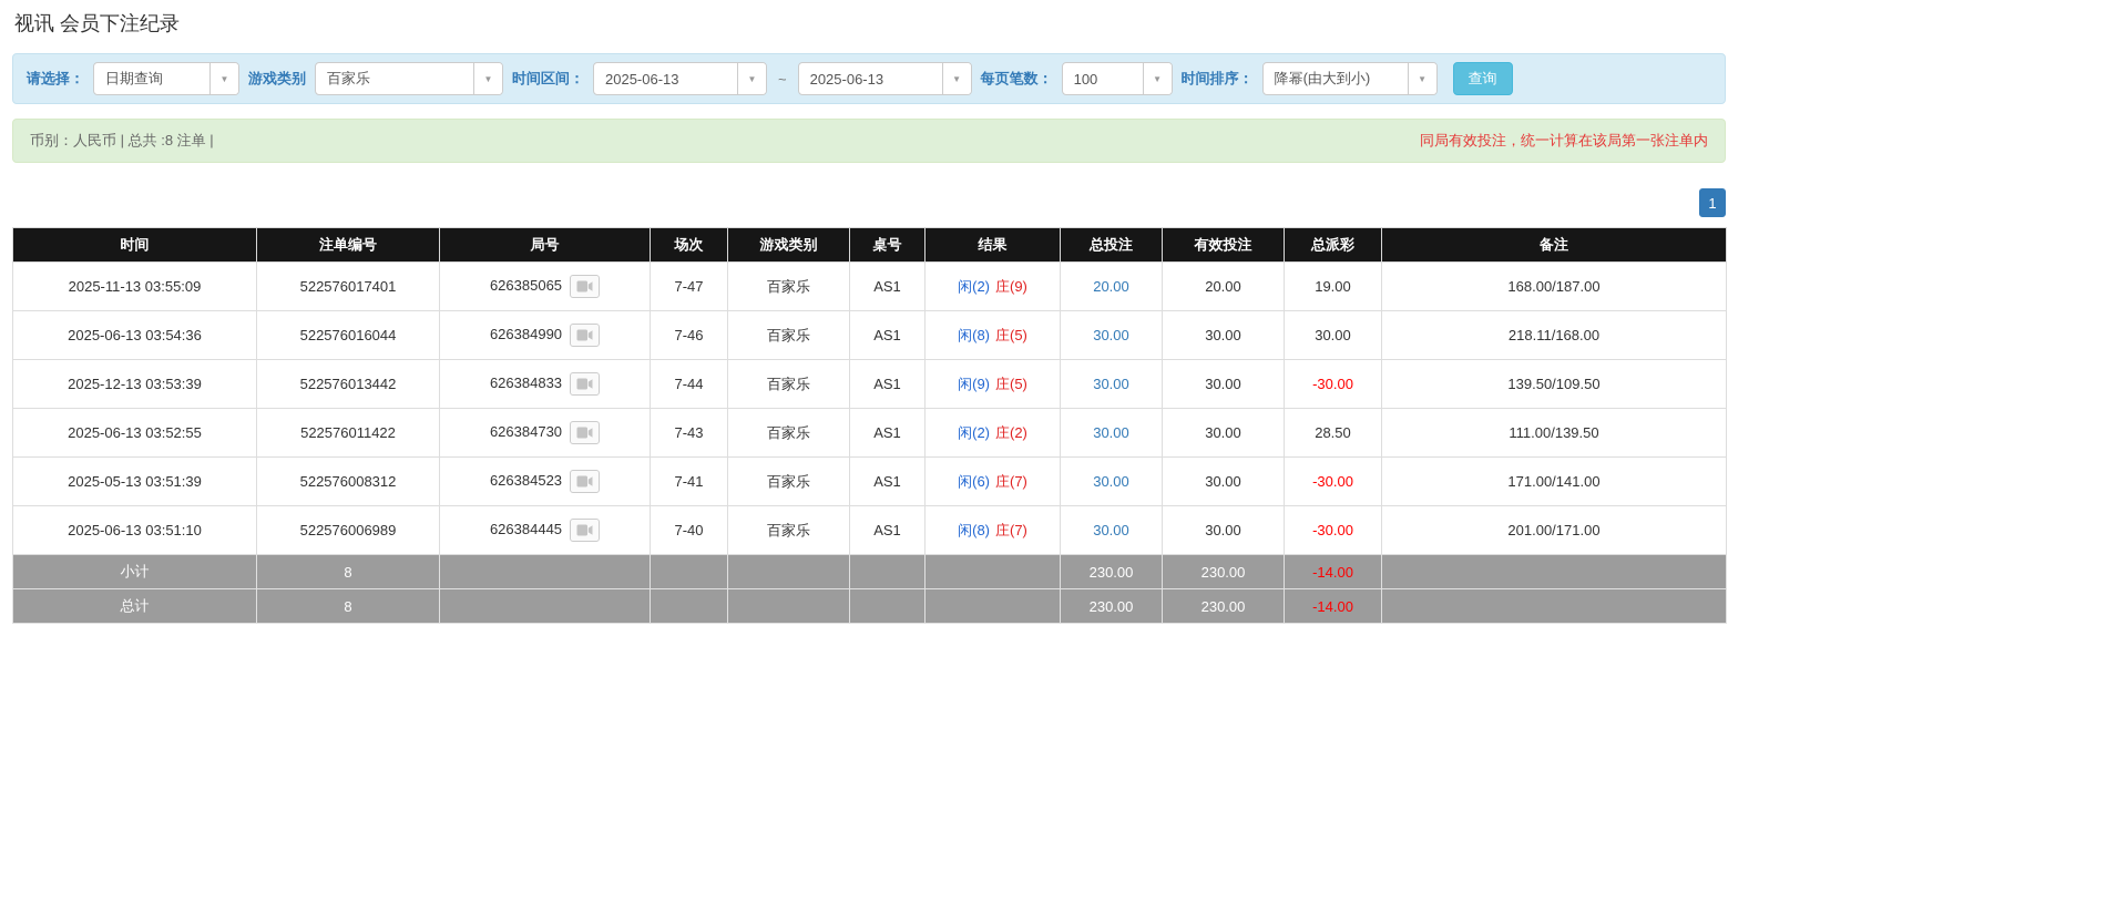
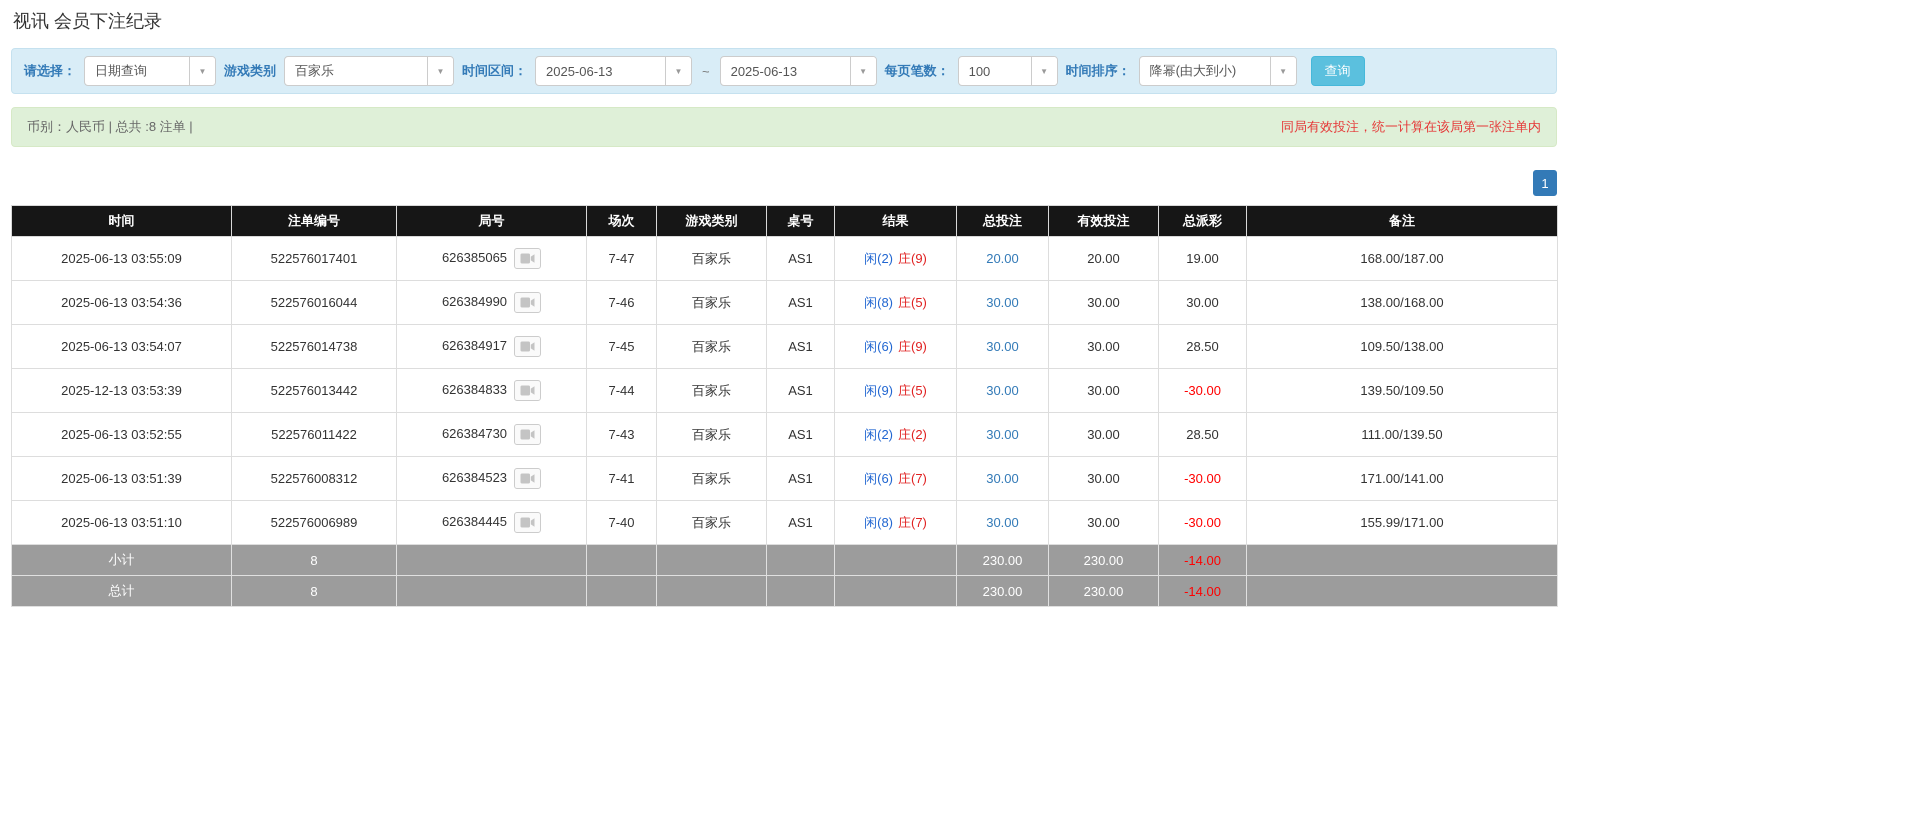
  视讯 会员下注纪录
  请选择：
  日期查询
  ▼
  游戏类别
  百家乐
  ▼
  时间区间：
  2025-06-13
  ▼
  ~
  2025-06-13
  ▼
  每页笔数：
  100
  ▼
  时间排序：
  降幂(由大到小)
  ▼
  查询
  币别：人民币 | 总共 :8 注单 |
  同局有效投注，统一计算在该局第一张注单内
  1
  时间	注单编号	局号	场次	游戏类别	桌号	结果	总投注	有效投注	总派彩	备注
- 2025-11-13 03:55:09	522576017401	626385065	7-47	百家乐	AS1	闲(2) 庄(9)	20.00	20.00	19.00	168.00/187.00
+ 2025-06-13 03:55:09	522576017401	626385065	7-47	百家乐	AS1	闲(2) 庄(9)	20.00	20.00	19.00	168.00/187.00
- 2025-06-13 03:54:36	522576016044	626384990	7-46	百家乐	AS1	闲(8) 庄(5)	30.00	30.00	30.00	218.11/168.00
+ 2025-06-13 03:54:36	522576016044	626384990	7-46	百家乐	AS1	闲(8) 庄(5)	30.00	30.00	30.00	138.00/168.00
+ 2025-06-13 03:54:07	522576014738	626384917	7-45	百家乐	AS1	闲(6) 庄(9)	30.00	30.00	28.50	109.50/138.00
  2025-12-13 03:53:39	522576013442	626384833	7-44	百家乐	AS1	闲(9) 庄(5)	30.00	30.00	-30.00	139.50/109.50
  2025-06-13 03:52:55	522576011422	626384730	7-43	百家乐	AS1	闲(2) 庄(2)	30.00	30.00	28.50	111.00/139.50
- 2025-05-13 03:51:39	522576008312	626384523	7-41	百家乐	AS1	闲(6) 庄(7)	30.00	30.00	-30.00	171.00/141.00
+ 2025-06-13 03:51:39	522576008312	626384523	7-41	百家乐	AS1	闲(6) 庄(7)	30.00	30.00	-30.00	171.00/141.00
- 2025-06-13 03:51:10	522576006989	626384445	7-40	百家乐	AS1	闲(8) 庄(7)	30.00	30.00	-30.00	201.00/171.00
+ 2025-06-13 03:51:10	522576006989	626384445	7-40	百家乐	AS1	闲(8) 庄(7)	30.00	30.00	-30.00	155.99/171.00
  小计	8						230.00	230.00	-14.00
  总计	8						230.00	230.00	-14.00
